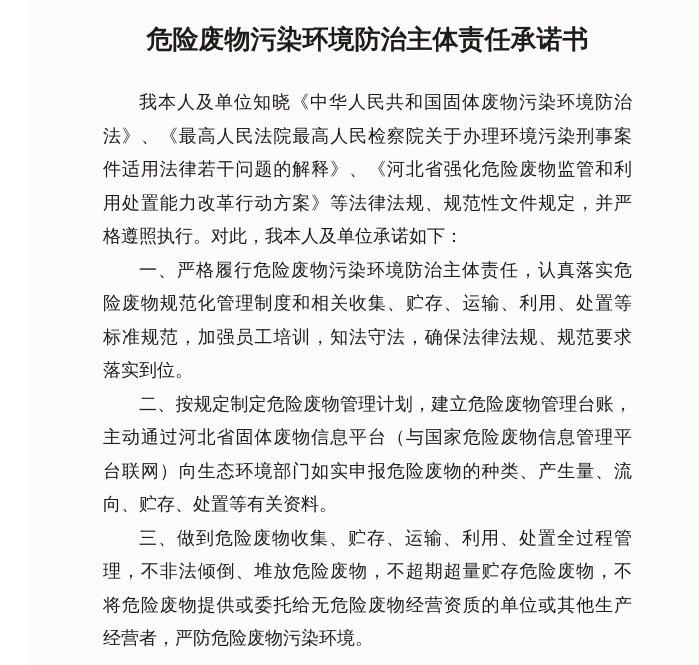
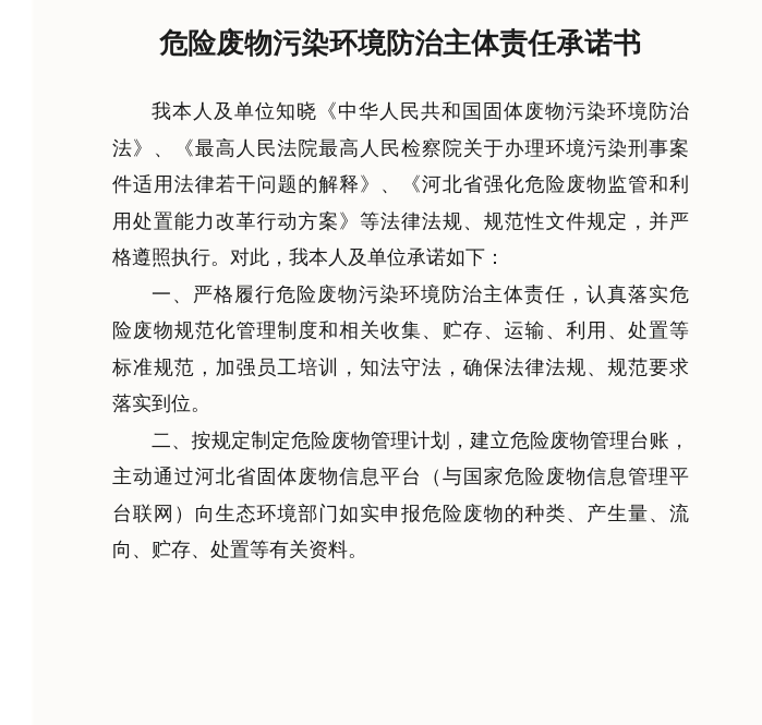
  危险废物污染环境防治主体责任承诺书
  我本人及单位知晓《中华人民共和国固体废物污染环境防治
  法》、《最高人民法院最高人民检察院关于办理环境污染刑事案
  件适用法律若干问题的解释》、《河北省强化危险废物监管和利
  用处置能力改革行动方案》等法律法规、规范性文件规定，并严
  格遵照执行。对此，我本人及单位承诺如下：
  一、严格履行危险废物污染环境防治主体责任，认真落实危
  险废物规范化管理制度和相关收集、贮存、运输、利用、处置等
  标准规范，加强员工培训，知法守法，确保法律法规、规范要求
  落实到位。
  二、按规定制定危险废物管理计划，建立危险废物管理台账，
  主动通过河北省固体废物信息平台（与国家危险废物信息管理平
  台联网）向生态环境部门如实申报危险废物的种类、产生量、流
  向、贮存、处置等有关资料。
- 三、做到危险废物收集、贮存、运输、利用、处置全过程管
- 理，不非法倾倒、堆放危险废物，不超期超量贮存危险废物，不
- 将危险废物提供或委托给无危险废物经营资质的单位或其他生产
- 经营者，严防危险废物污染环境。
